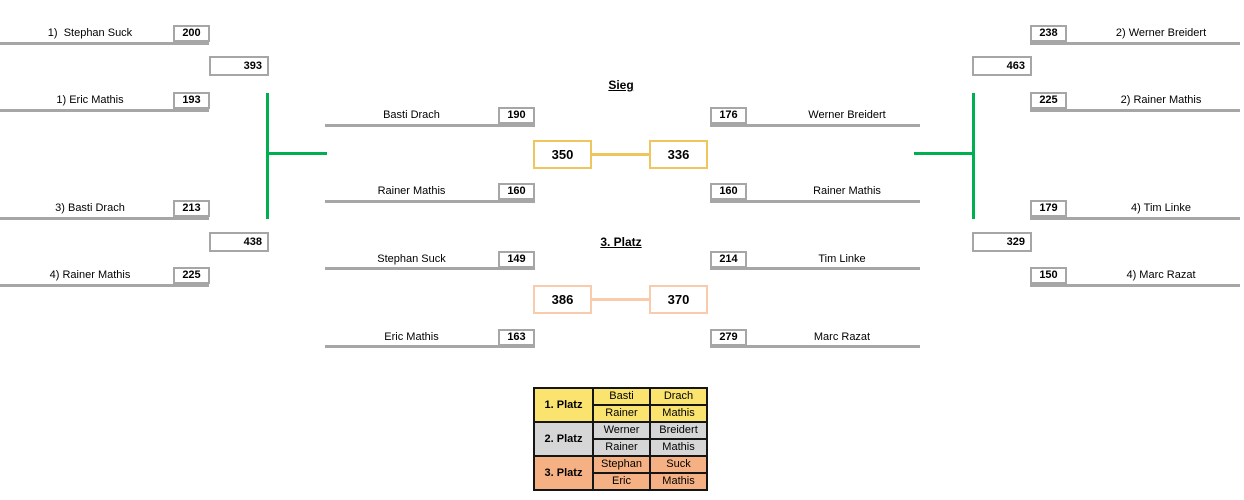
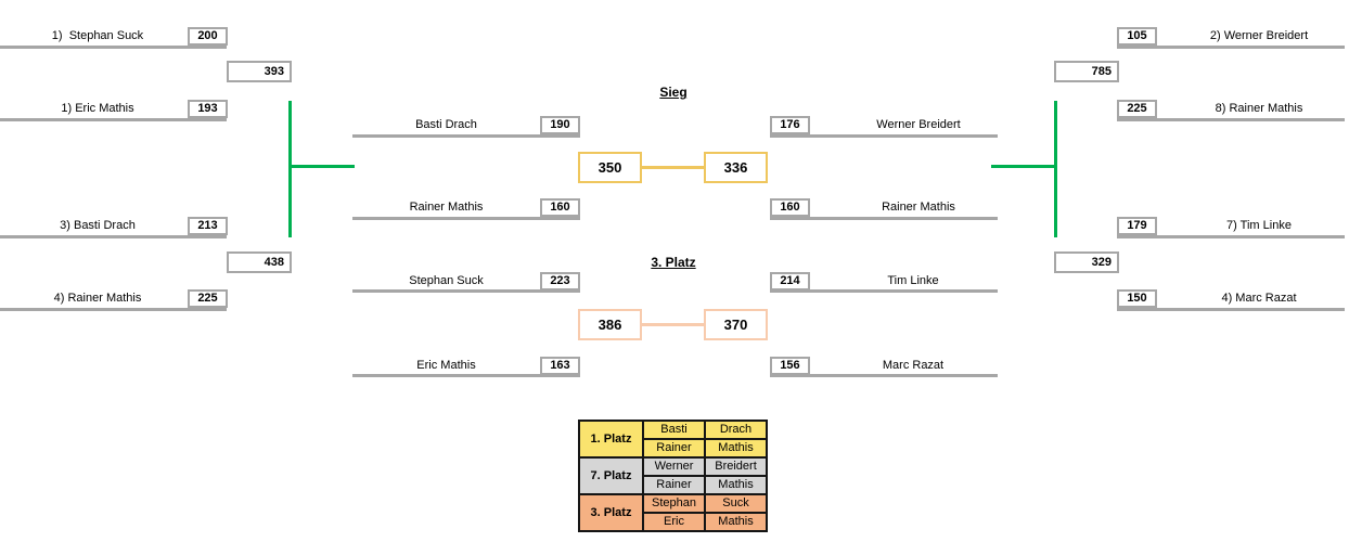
  1) Stephan Suck
  200
  393
  1) Eric Mathis
  193
  3) Basti Drach
  213
  438
  4) Rainer Mathis
  225
- 238
+ 105
  2) Werner Breidert
- 463
+ 785
  225
- 2) Rainer Mathis
+ 8) Rainer Mathis
  179
- 4) Tim Linke
+ 7) Tim Linke
  329
  150
  4) Marc Razat
  Sieg
  Basti Drach
  190
  176
  Werner Breidert
  350
  336
  Rainer Mathis
  160
  160
  Rainer Mathis
  3. Platz
  Stephan Suck
- 149
+ 223
  214
  Tim Linke
  386
  370
  Eric Mathis
  163
- 279
+ 156
  Marc Razat
  1. Platz	Basti	Drach
  Rainer	Mathis
- 2. Platz	Werner	Breidert
+ 7. Platz	Werner	Breidert
  Rainer	Mathis
  3. Platz	Stephan	Suck
  Eric	Mathis
